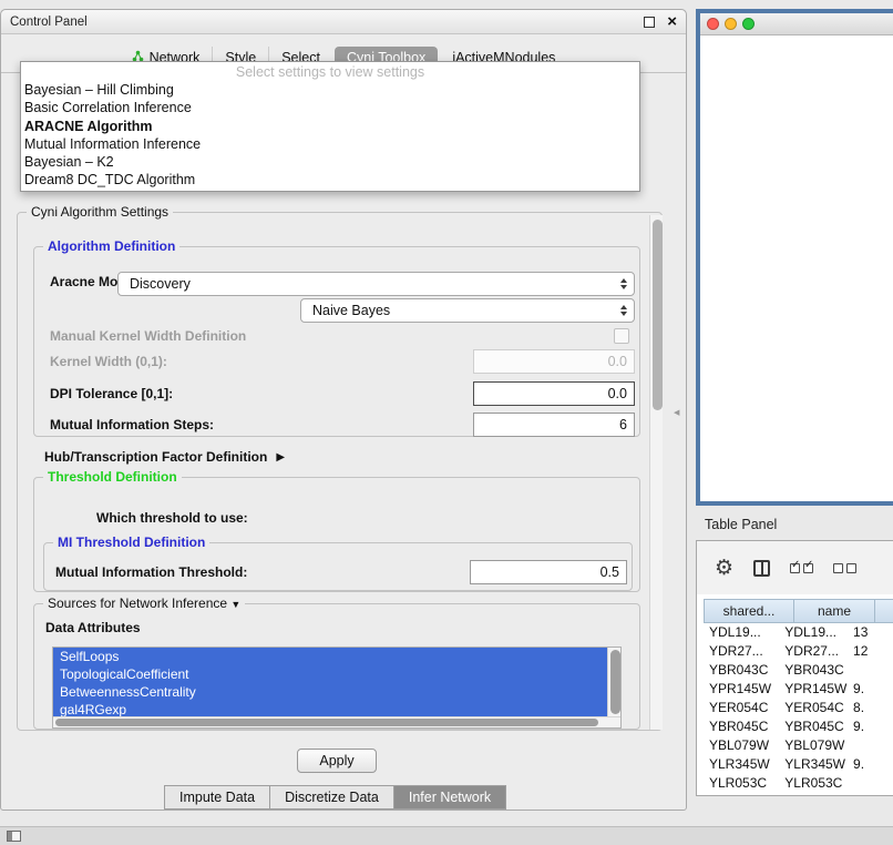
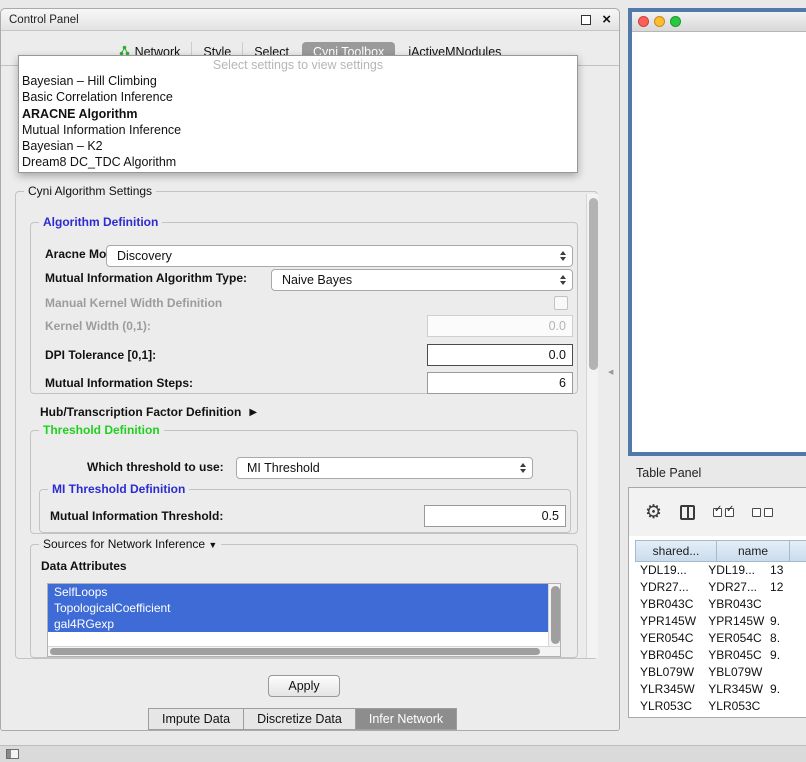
  Control Panel
  ×
  Network
  Style
  Select
  Cyni Toolbox
  jActiveMNodules
  Cyni Algorithm Settings
  Algorithm Definition
  Aracne Mo
  Discovery
+ Mutual Information Algorithm Type:
  Naive Bayes
  Manual Kernel Width Definition
  Kernel Width (0,1):
  0.0
  DPI Tolerance [0,1]:
  0.0
  Mutual Information Steps:
  6
  Hub/Transcription Factor Definition
  ▶
  Threshold Definition
  Which threshold to use:
+ MI Threshold
  MI Threshold Definition
  Mutual Information Threshold:
  0.5
  Sources for Network Inference ▼
  Data Attributes
  SelfLoops
  TopologicalCoefficient
- BetweennessCentrality
  gal4RGexp
  Apply
  Impute Data
  Discretize Data
  Infer Network
  Select settings to view settings
  Bayesian – Hill Climbing
  Basic Correlation Inference
  ARACNE Algorithm
  Mutual Information Inference
  Bayesian – K2
  Dream8 DC_TDC Algorithm
  Table Panel
  ⚙
  shared...
  name
  YDL19...
  YDL19...
  13
  YDR27...
  YDR27...
  12
  YBR043C
  YBR043C
  YPR145W
  YPR145W
  9.
  YER054C
  YER054C
  8.
  YBR045C
  YBR045C
  9.
  YBL079W
  YBL079W
  YLR345W
  YLR345W
  9.
  YLR053C
  YLR053C
